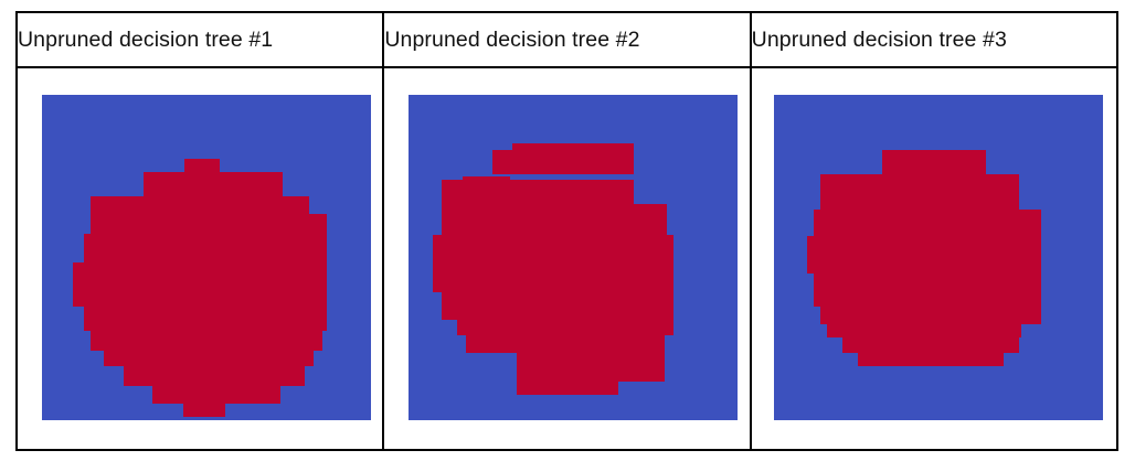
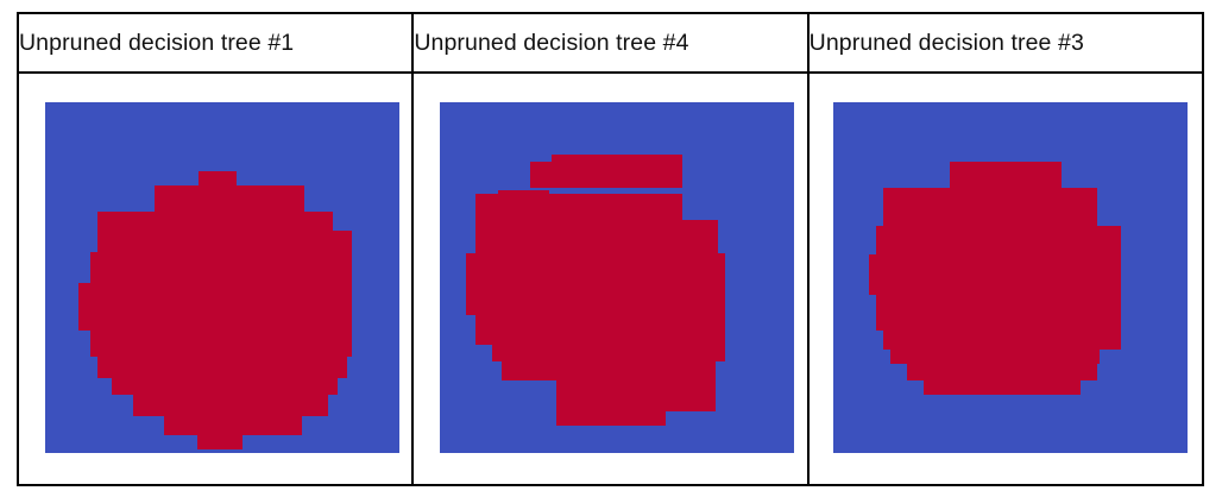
- Unpruned decision tree #1	Unpruned decision tree #2	Unpruned decision tree #3
+ Unpruned decision tree #1	Unpruned decision tree #4	Unpruned decision tree #3
